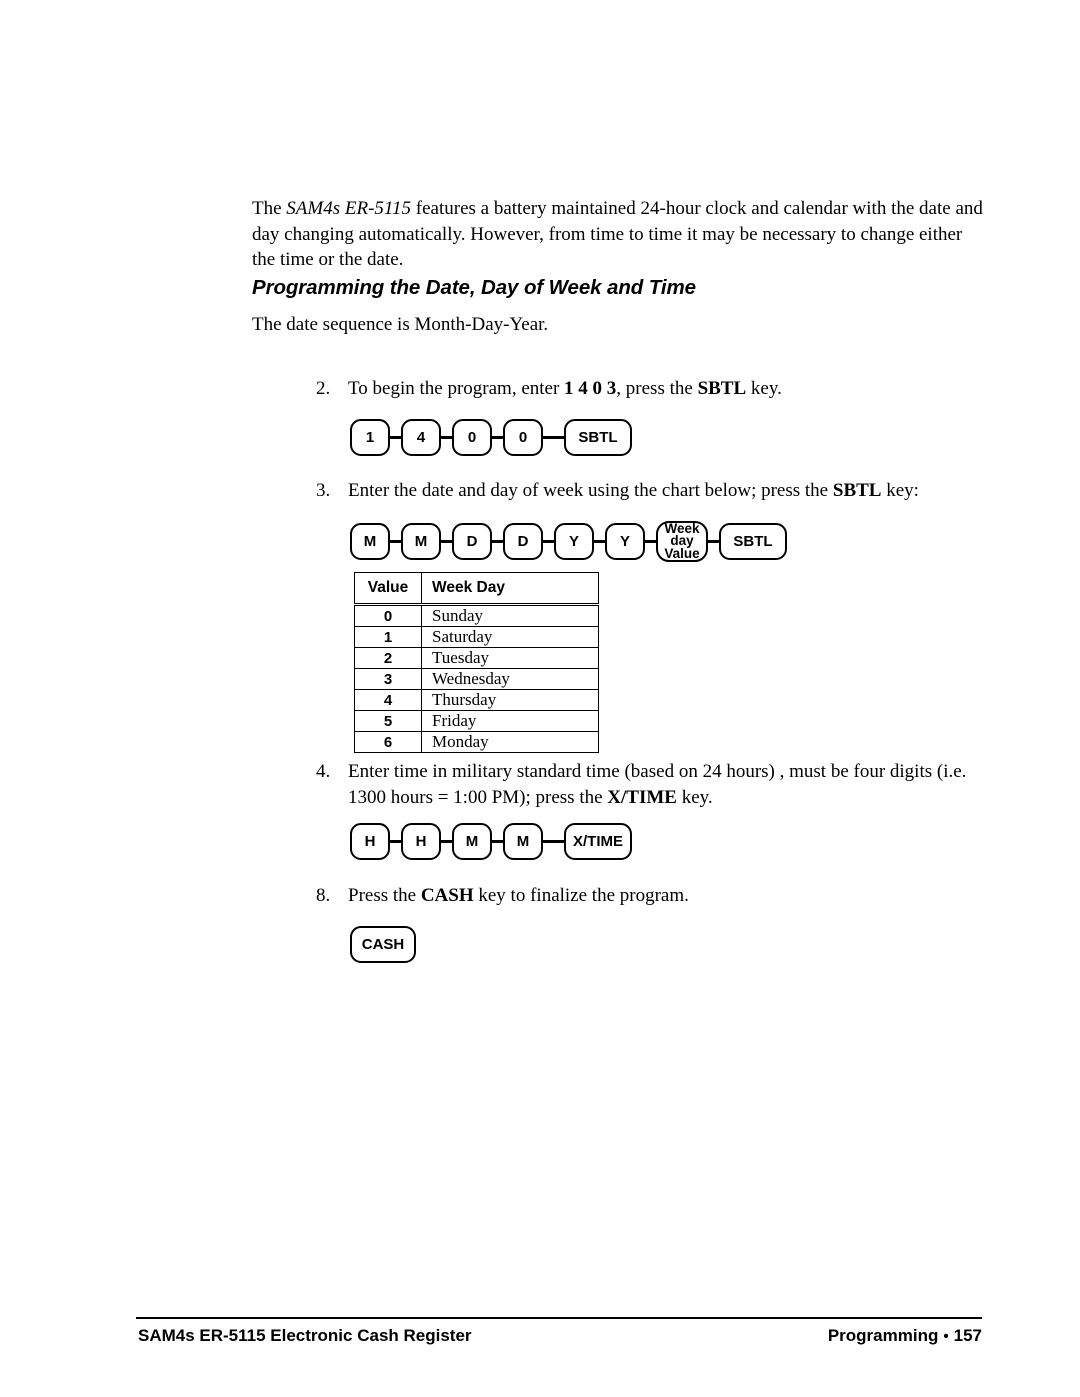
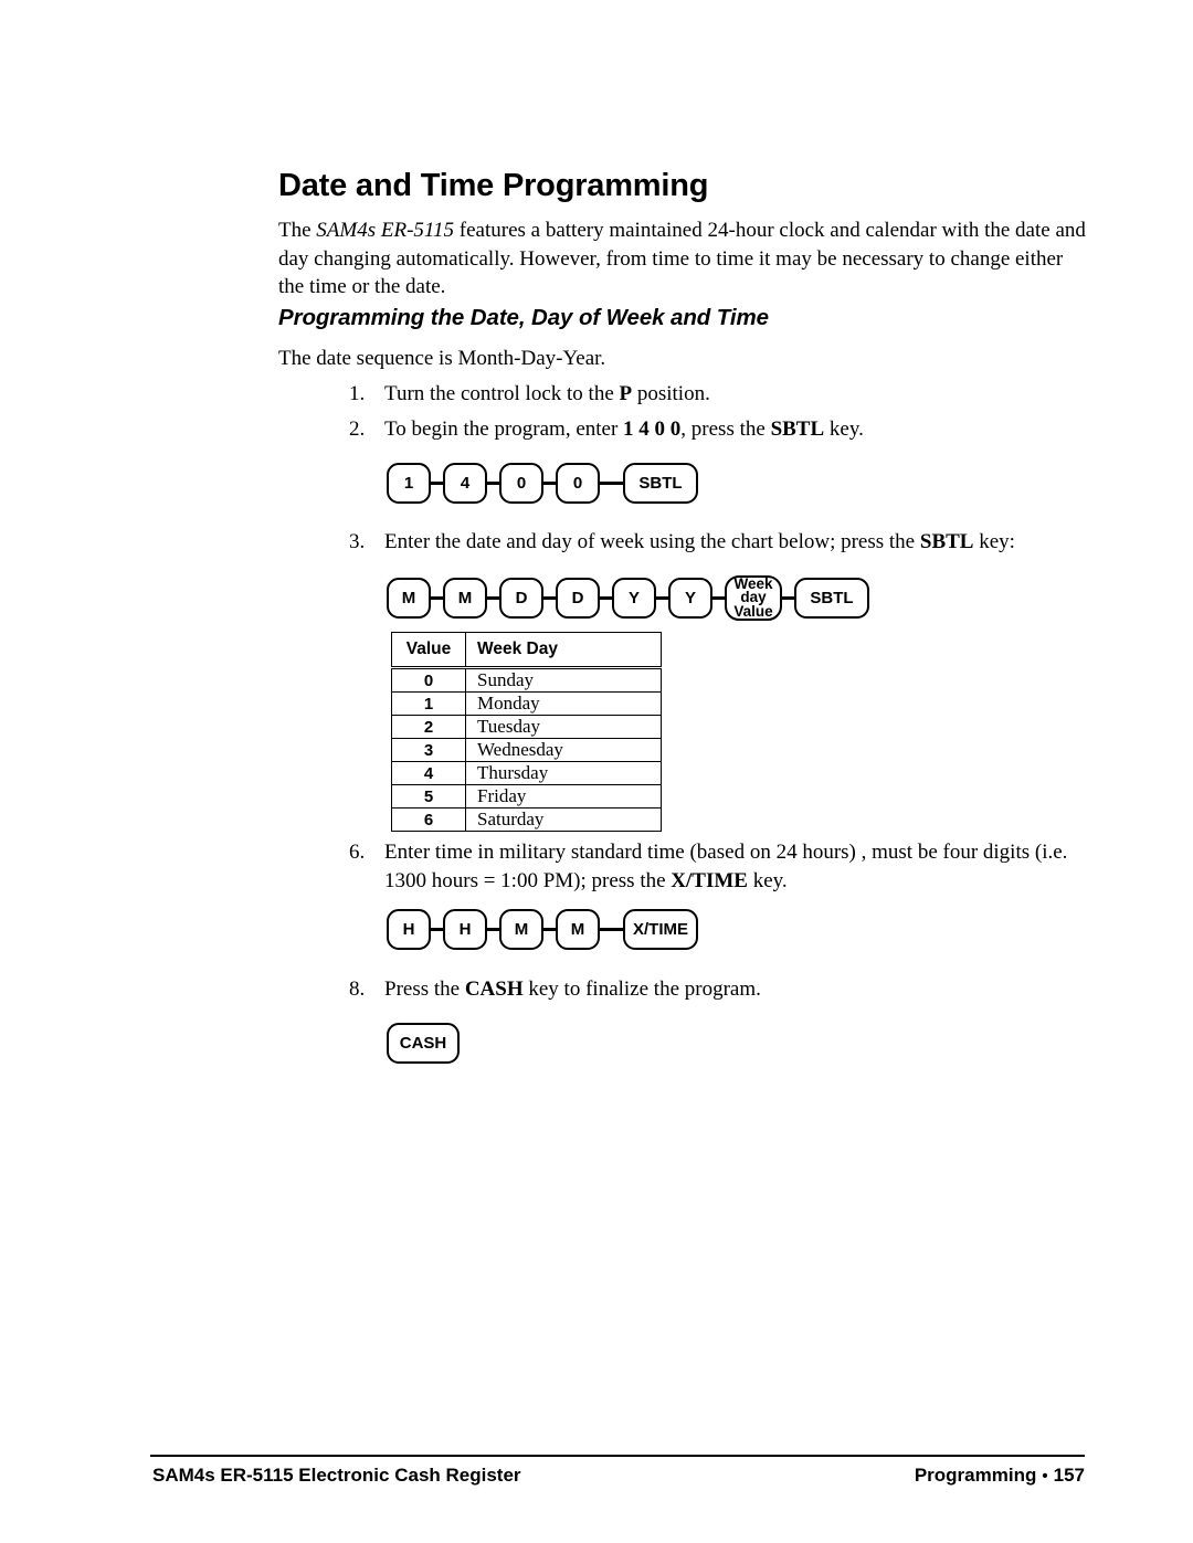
+ Date and Time Programming
  The SAM4s ER-5115 features a battery maintained 24-hour clock and calendar with the date and day changing automatically. However, from time to time it may be necessary to change either the time or the date.
  Programming the Date, Day of Week and Time
  The date sequence is Month-Day-Year.
+ 1.
+ Turn the control lock to the P position.
  2.
- To begin the program, enter 1 4 0 3, press the SBTL key.
+ To begin the program, enter 1 4 0 0, press the SBTL key.
  1
  4
  0
  0
  SBTL
  3.
  Enter the date and day of week using the chart below; press the SBTL key:
  M
  M
  D
  D
  Y
  Y
  Week
  day
  Value
  SBTL
  Value	Week Day
  0	Sunday
- 1	Saturday
+ 1	Monday
  2	Tuesday
  3	Wednesday
  4	Thursday
  5	Friday
- 6	Monday
+ 6	Saturday
- 4.
+ 6.
  Enter time in military standard time (based on 24 hours) , must be four digits (i.e. 1300 hours = 1:00 PM); press the X/TIME key.
  H
  H
  M
  M
  X/TIME
  8.
  Press the CASH key to finalize the program.
  CASH
  SAM4s ER-5115 Electronic Cash Register
  Programming • 157
